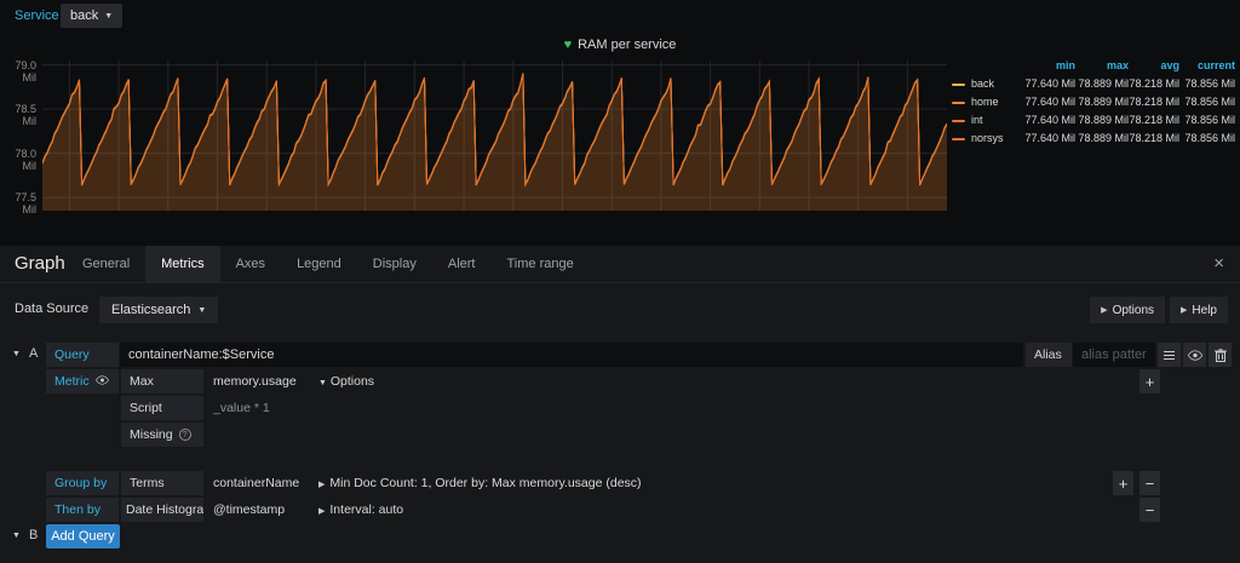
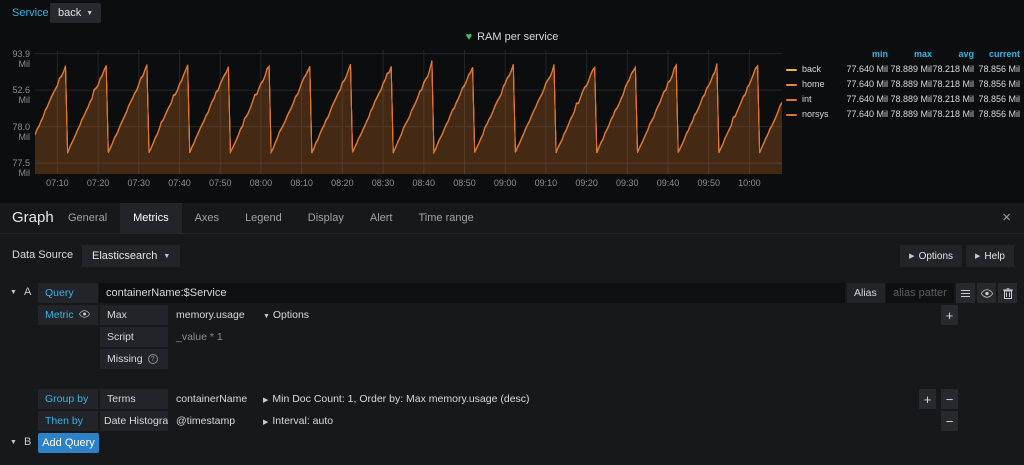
  Service
  back
  ♥ RAM per service
- 79.0 Mil
+ 93.9 Mil
- 78.5 Mil
+ 52.6 Mil
  78.0 Mil
  77.5 Mil
+ 07:10
+ 07:20
+ 07:30
+ 07:40
+ 07:50
+ 08:00
+ 08:10
+ 08:20
+ 08:30
+ 08:40
+ 08:50
+ 09:00
+ 09:10
+ 09:20
+ 09:30
+ 09:40
+ 09:50
+ 10:00
  min
  max
  avg
  current
  back
  77.640 Mil
  78.889 Mil
  78.218 Mil
  78.856 Mil
  home
  77.640 Mil
  78.889 Mil
  78.218 Mil
  78.856 Mil
  int
  77.640 Mil
  78.889 Mil
  78.218 Mil
  78.856 Mil
  norsys
  77.640 Mil
  78.889 Mil
  78.218 Mil
  78.856 Mil
  Graph
  General
  Metrics
  Axes
  Legend
  Display
  Alert
  Time range
  ×
  Data Source
  Elasticsearch
  Options
  Help
  A
  Query
  containerName:$Service
  Alias
  alias patter
  Metric
  Max
  memory.usage
  Options
  +
  Script
  _value * 1
  Missing
  Group by
  Terms
  containerName
  Min Doc Count: 1, Order by: Max memory.usage (desc)
  +
  −
  Then by
  Date Histogra
  @timestamp
  Interval: auto
  −
  B
  Add Query
